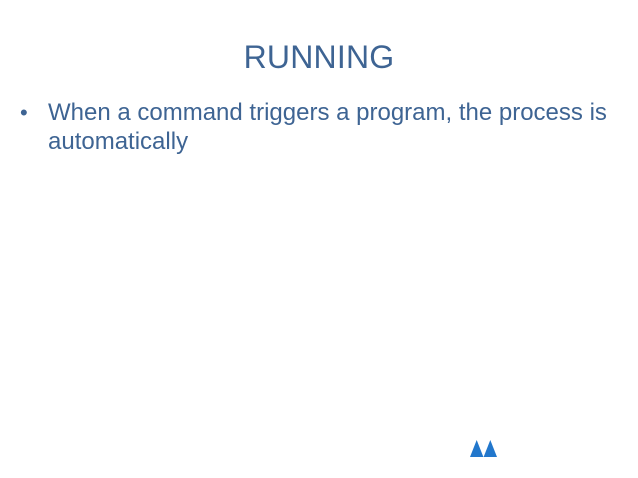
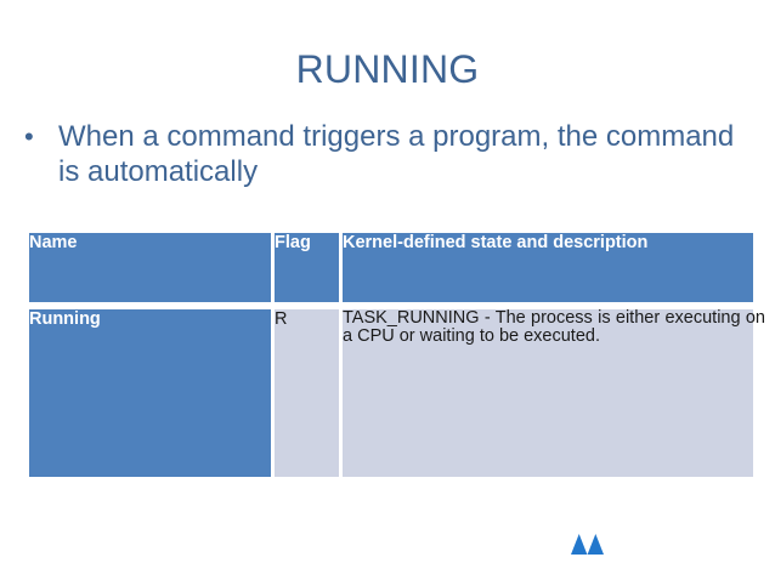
  RUNNING
  •
- When a command triggers a program, the process is automatically
+ When a command triggers a program, the command is automatically
+ Name	Flag	Kernel-defined state and description
+ Running	R	TASK_RUNNING - The process is either executing on a CPU or waiting to be executed.
